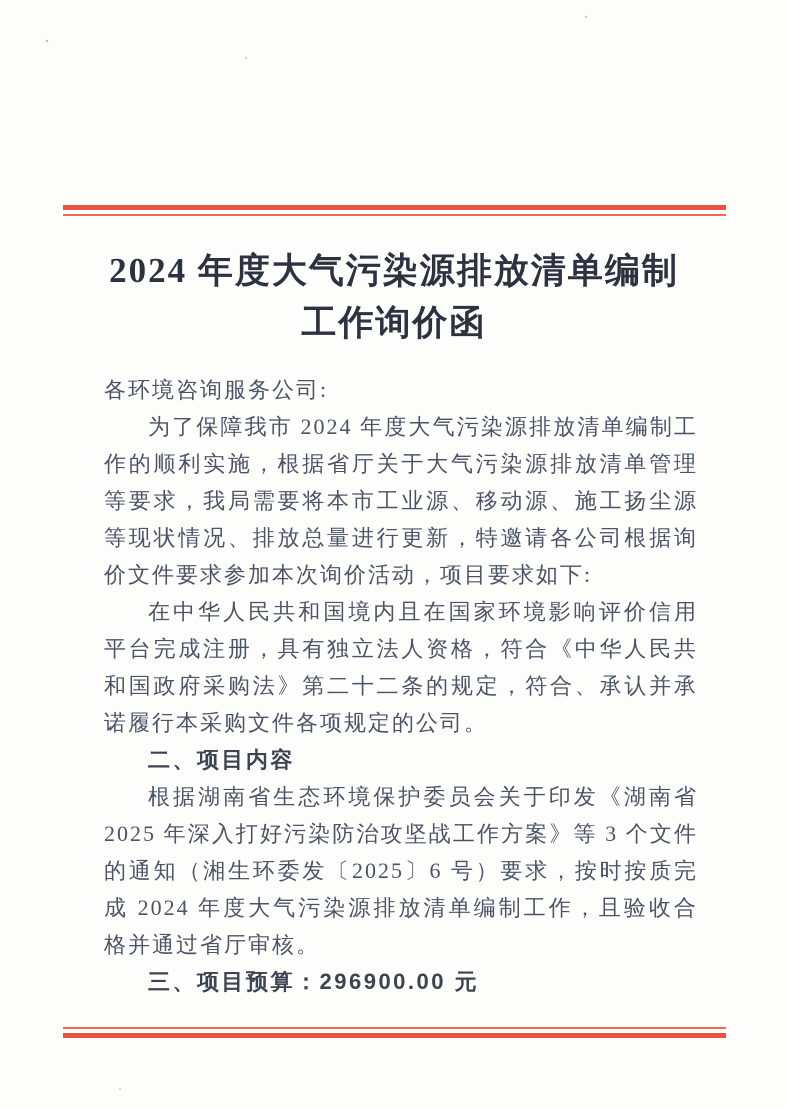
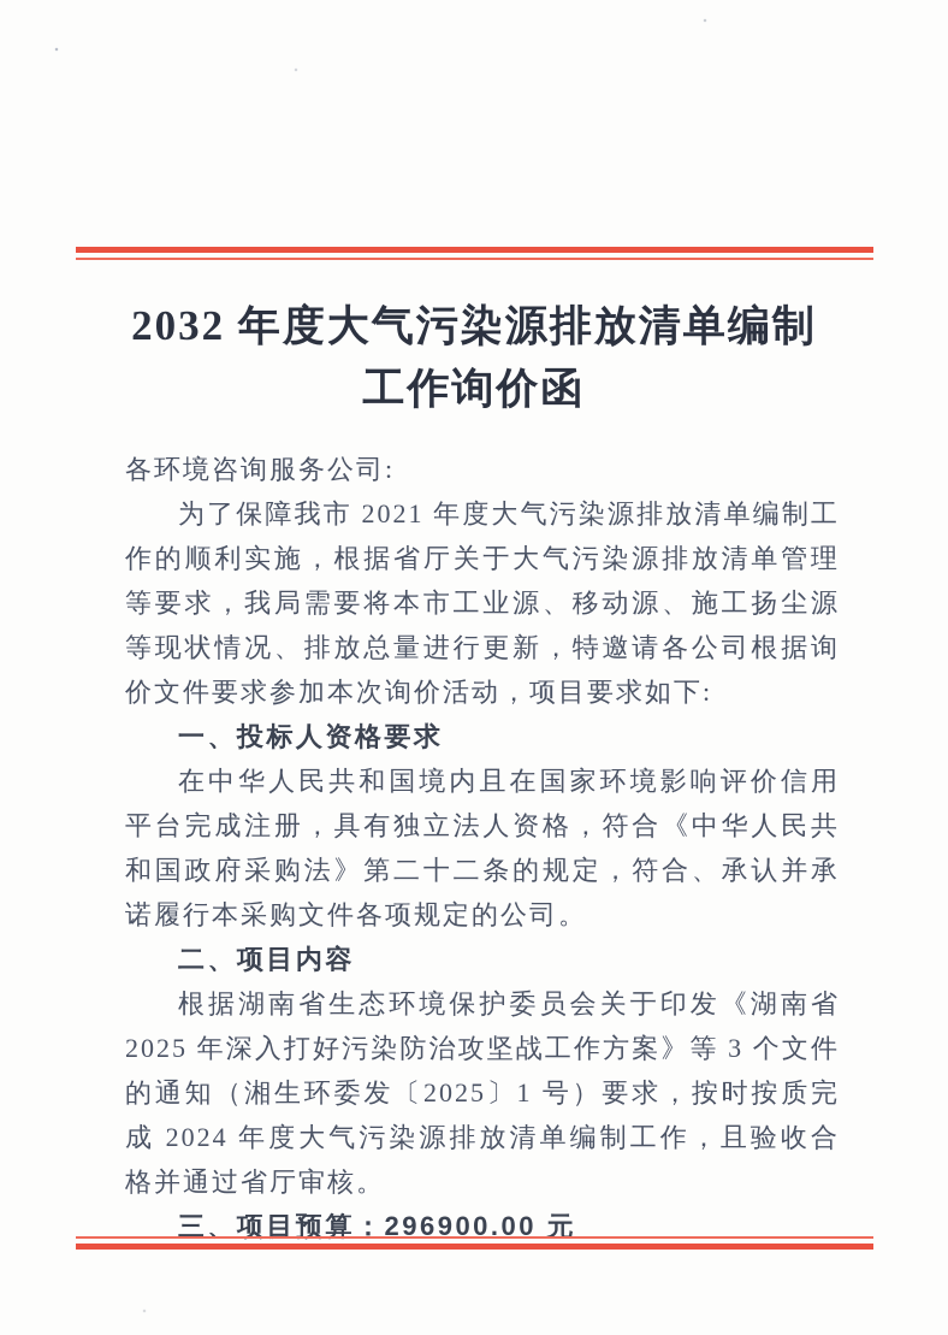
- 2024 年度大气污染源排放清单编制
+ 2032 年度大气污染源排放清单编制
  工作询价函
  各环境咨询服务公司:
- 为了保障我市 2024 年度大气污染源排放清单编制工作的顺利实施，根据省厅关于大气污染源排放清单管理等要求，我局需要将本市工业源、移动源、施工扬尘源等现状情况、排放总量进行更新，特邀请各公司根据询价文件要求参加本次询价活动，项目要求如下:
+ 为了保障我市 2021 年度大气污染源排放清单编制工作的顺利实施，根据省厅关于大气污染源排放清单管理等要求，我局需要将本市工业源、移动源、施工扬尘源等现状情况、排放总量进行更新，特邀请各公司根据询价文件要求参加本次询价活动，项目要求如下:
+ 一、投标人资格要求
  在中华人民共和国境内且在国家环境影响评价信用平台完成注册，具有独立法人资格，符合《中华人民共和国政府采购法》第二十二条的规定，符合、承认并承诺履行本采购文件各项规定的公司。
  二、项目内容
- 根据湖南省生态环境保护委员会关于印发《湖南省 2025 年深入打好污染防治攻坚战工作方案》等 3 个文件的通知（湘生环委发〔2025〕6 号）要求，按时按质完成 2024 年度大气污染源排放清单编制工作，且验收合格并通过省厅审核。
+ 根据湖南省生态环境保护委员会关于印发《湖南省 2025 年深入打好污染防治攻坚战工作方案》等 3 个文件的通知（湘生环委发〔2025〕1 号）要求，按时按质完成 2024 年度大气污染源排放清单编制工作，且验收合格并通过省厅审核。
  三、项目预算：296900.00 元
